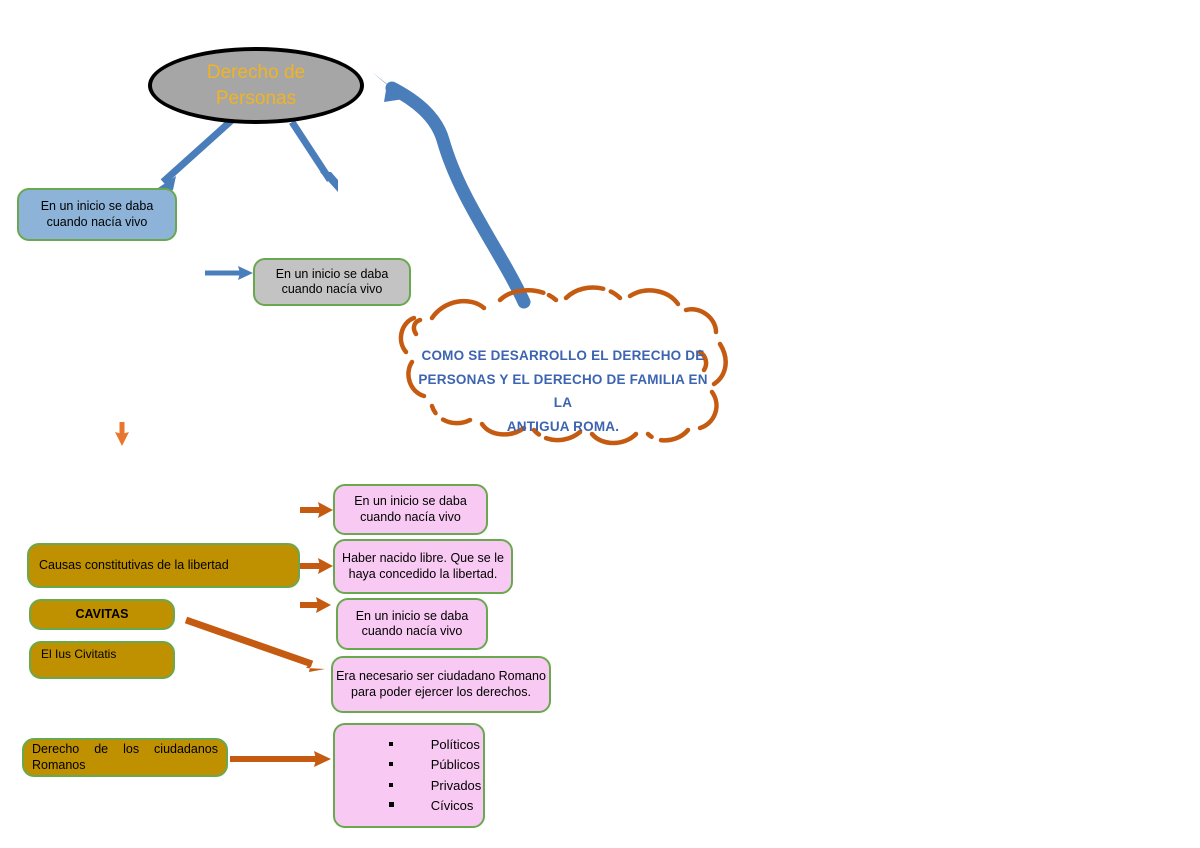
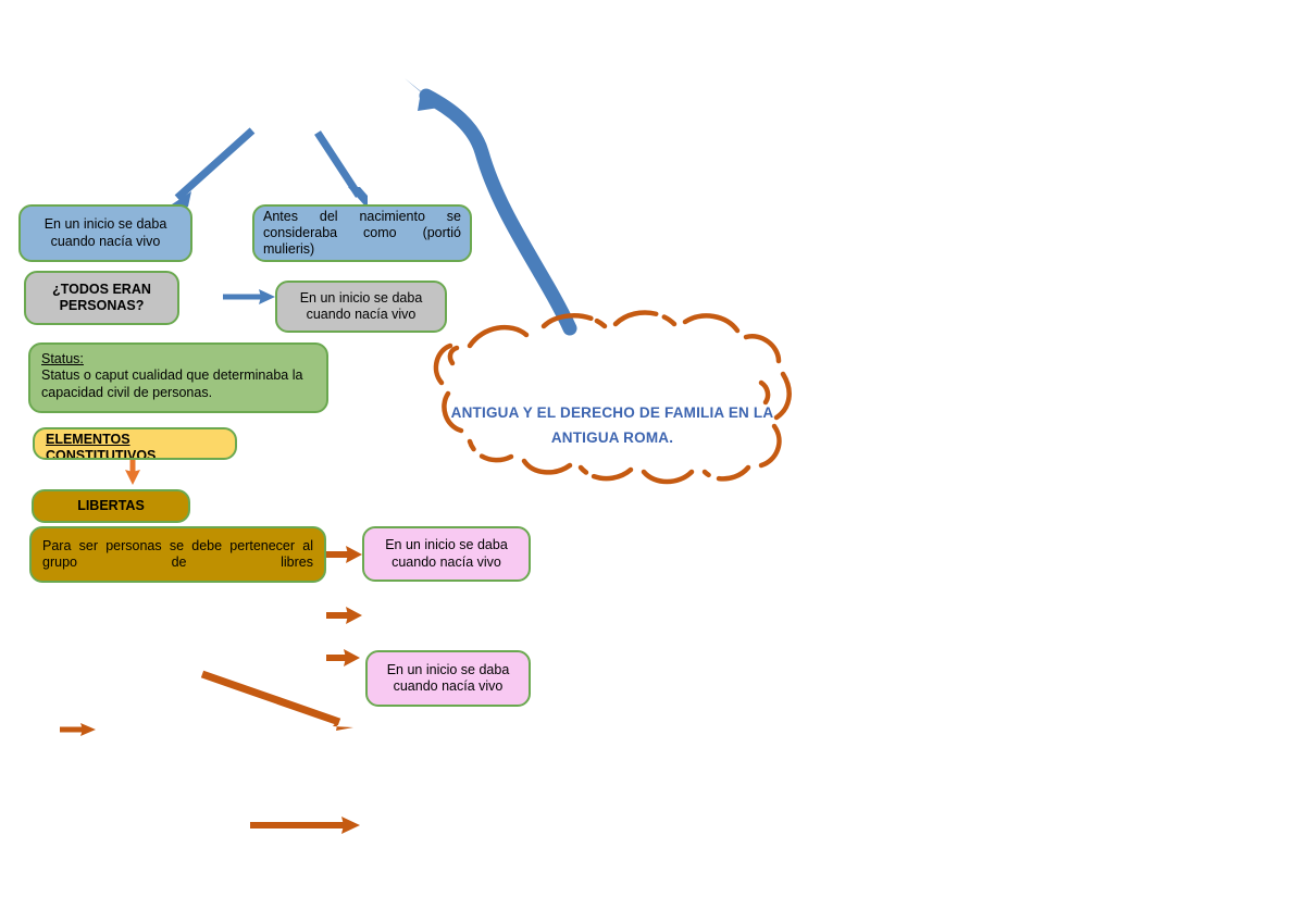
- Derecho de
- Personas
- COMO SE DESARROLLO EL DERECHO DE
- PERSONAS Y EL DERECHO DE FAMILIA EN LA
+ ANTIGUA Y EL DERECHO DE FAMILIA EN LA
  ANTIGUA ROMA.
  En un inicio se daba cuando nacía vivo
+ Antes del nacimiento se consideraba como (portió mulieris)
+ ¿TODOS ERAN PERSONAS?
  En un inicio se daba cuando nacía vivo
+ Status:
+ Status o caput cualidad que determinaba la capacidad civil de personas.
+ ELEMENTOS
+ CONSTITUTIVOS
+ LIBERTAS
+ Para ser personas se debe pertenecer al grupo de libres
  En un inicio se daba cuando nacía vivo
- Causas constitutivas de la libertad
- Haber nacido libre. Que se le haya concedido la libertad.
- CAVITAS
  En un inicio se daba cuando nacía vivo
- El Ius Civitatis
- Era necesario ser ciudadano Romano para poder ejercer los derechos.
- Derecho de los ciudadanos Romanos
- Políticos
- Públicos
- Privados
- Cívicos
